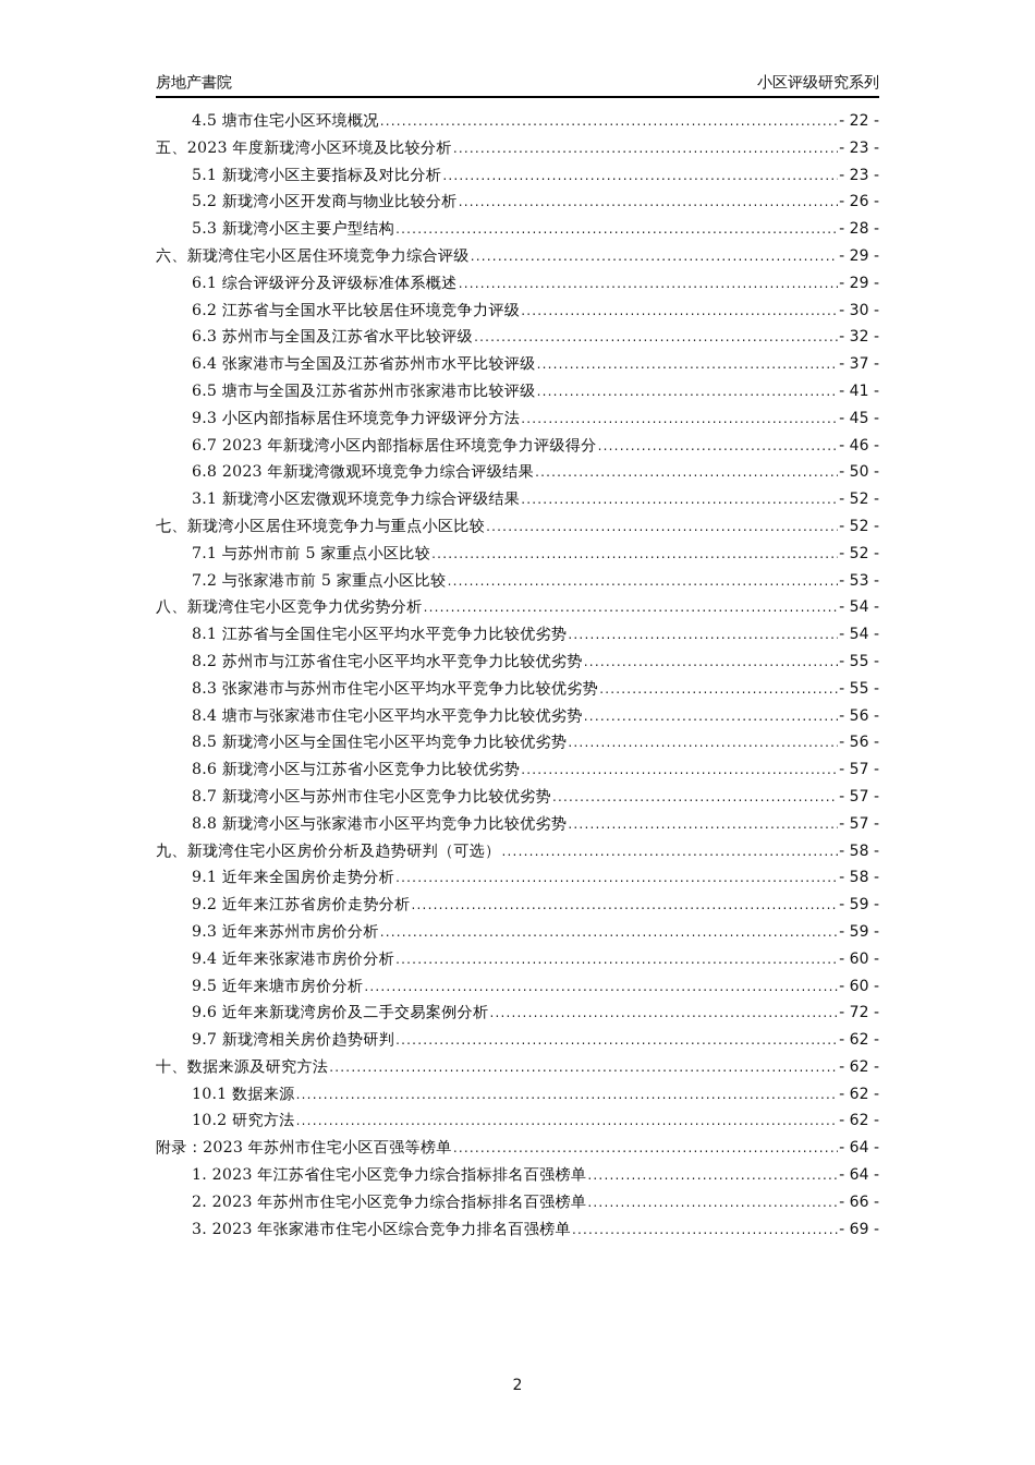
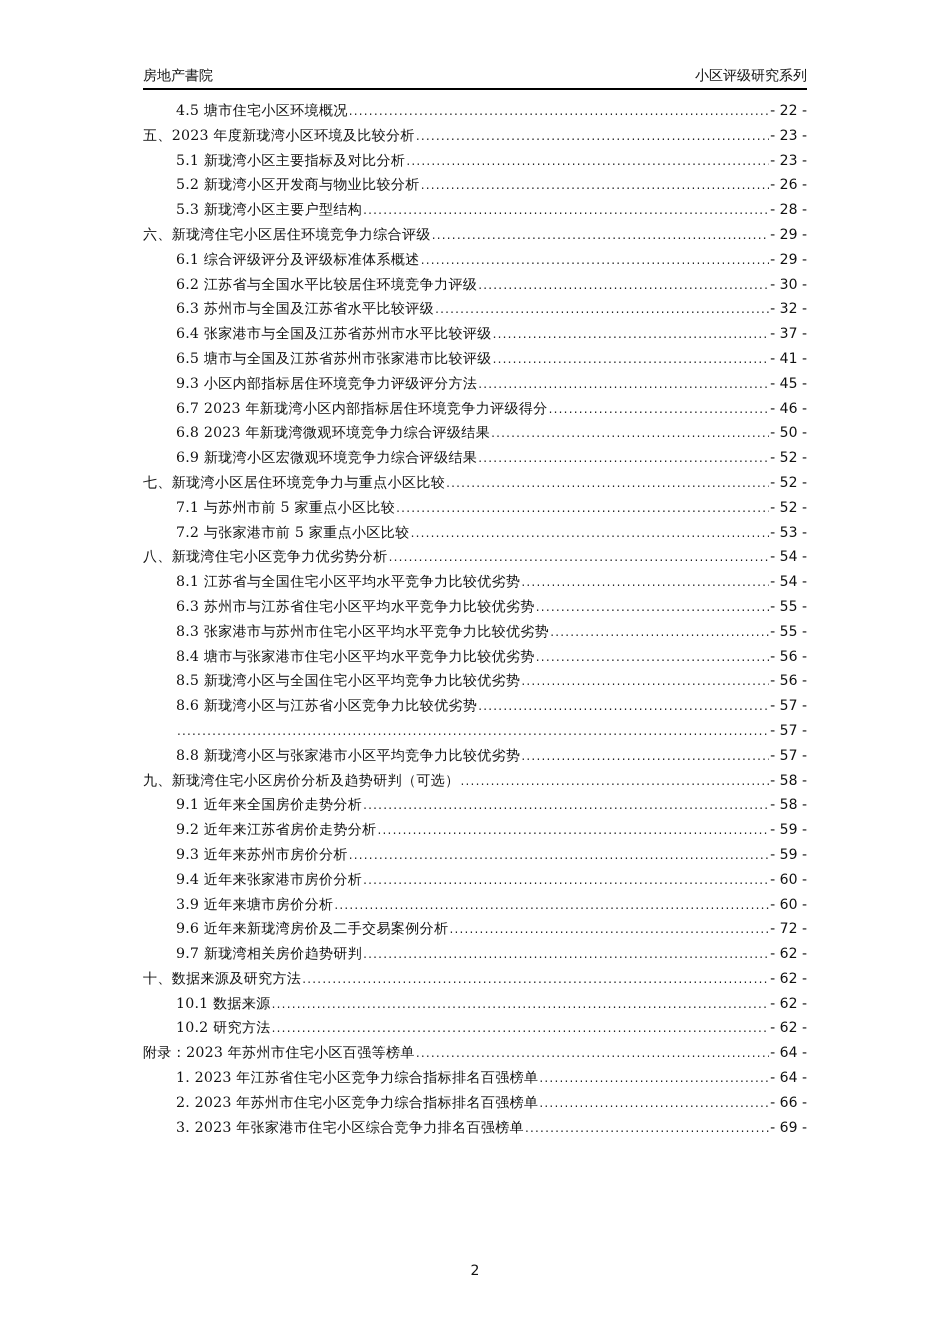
  房地产書院
  小区评级研究系列
  4.5 塘市住宅小区环境概况
  - 22 -
  五、2023 年度新珑湾小区环境及比较分析
  - 23 -
  5.1 新珑湾小区主要指标及对比分析
  - 23 -
  5.2 新珑湾小区开发商与物业比较分析
  - 26 -
  5.3 新珑湾小区主要户型结构
  - 28 -
  六、新珑湾住宅小区居住环境竞争力综合评级
  - 29 -
  6.1 综合评级评分及评级标准体系概述
  - 29 -
  6.2 江苏省与全国水平比较居住环境竞争力评级
  - 30 -
  6.3 苏州市与全国及江苏省水平比较评级
  - 32 -
  6.4 张家港市与全国及江苏省苏州市水平比较评级
  - 37 -
  6.5 塘市与全国及江苏省苏州市张家港市比较评级
  - 41 -
  9.3 小区内部指标居住环境竞争力评级评分方法
  - 45 -
  6.7 2023 年新珑湾小区内部指标居住环境竞争力评级得分
  - 46 -
  6.8 2023 年新珑湾微观环境竞争力综合评级结果
  - 50 -
- 3.1 新珑湾小区宏微观环境竞争力综合评级结果
+ 6.9 新珑湾小区宏微观环境竞争力综合评级结果
  - 52 -
  七、新珑湾小区居住环境竞争力与重点小区比较
  - 52 -
  7.1 与苏州市前 5 家重点小区比较
  - 52 -
  7.2 与张家港市前 5 家重点小区比较
  - 53 -
  八、新珑湾住宅小区竞争力优劣势分析
  - 54 -
  8.1 江苏省与全国住宅小区平均水平竞争力比较优劣势
  - 54 -
- 8.2 苏州市与江苏省住宅小区平均水平竞争力比较优劣势
+ 6.3 苏州市与江苏省住宅小区平均水平竞争力比较优劣势
  - 55 -
  8.3 张家港市与苏州市住宅小区平均水平竞争力比较优劣势
  - 55 -
  8.4 塘市与张家港市住宅小区平均水平竞争力比较优劣势
  - 56 -
  8.5 新珑湾小区与全国住宅小区平均竞争力比较优劣势
  - 56 -
  8.6 新珑湾小区与江苏省小区竞争力比较优劣势
  - 57 -
- 8.7 新珑湾小区与苏州市住宅小区竞争力比较优劣势
  - 57 -
  8.8 新珑湾小区与张家港市小区平均竞争力比较优劣势
  - 57 -
  九、新珑湾住宅小区房价分析及趋势研判（可选）
  - 58 -
  9.1 近年来全国房价走势分析
  - 58 -
  9.2 近年来江苏省房价走势分析
  - 59 -
  9.3 近年来苏州市房价分析
  - 59 -
  9.4 近年来张家港市房价分析
  - 60 -
- 9.5 近年来塘市房价分析
+ 3.9 近年来塘市房价分析
  - 60 -
  9.6 近年来新珑湾房价及二手交易案例分析
  - 72 -
  9.7 新珑湾相关房价趋势研判
  - 62 -
  十、数据来源及研究方法
  - 62 -
  10.1 数据来源
  - 62 -
  10.2 研究方法
  - 62 -
  附录：2023 年苏州市住宅小区百强等榜单
  - 64 -
  1. 2023 年江苏省住宅小区竞争力综合指标排名百强榜单
  - 64 -
  2. 2023 年苏州市住宅小区竞争力综合指标排名百强榜单
  - 66 -
  3. 2023 年张家港市住宅小区综合竞争力排名百强榜单
  - 69 -
  2
